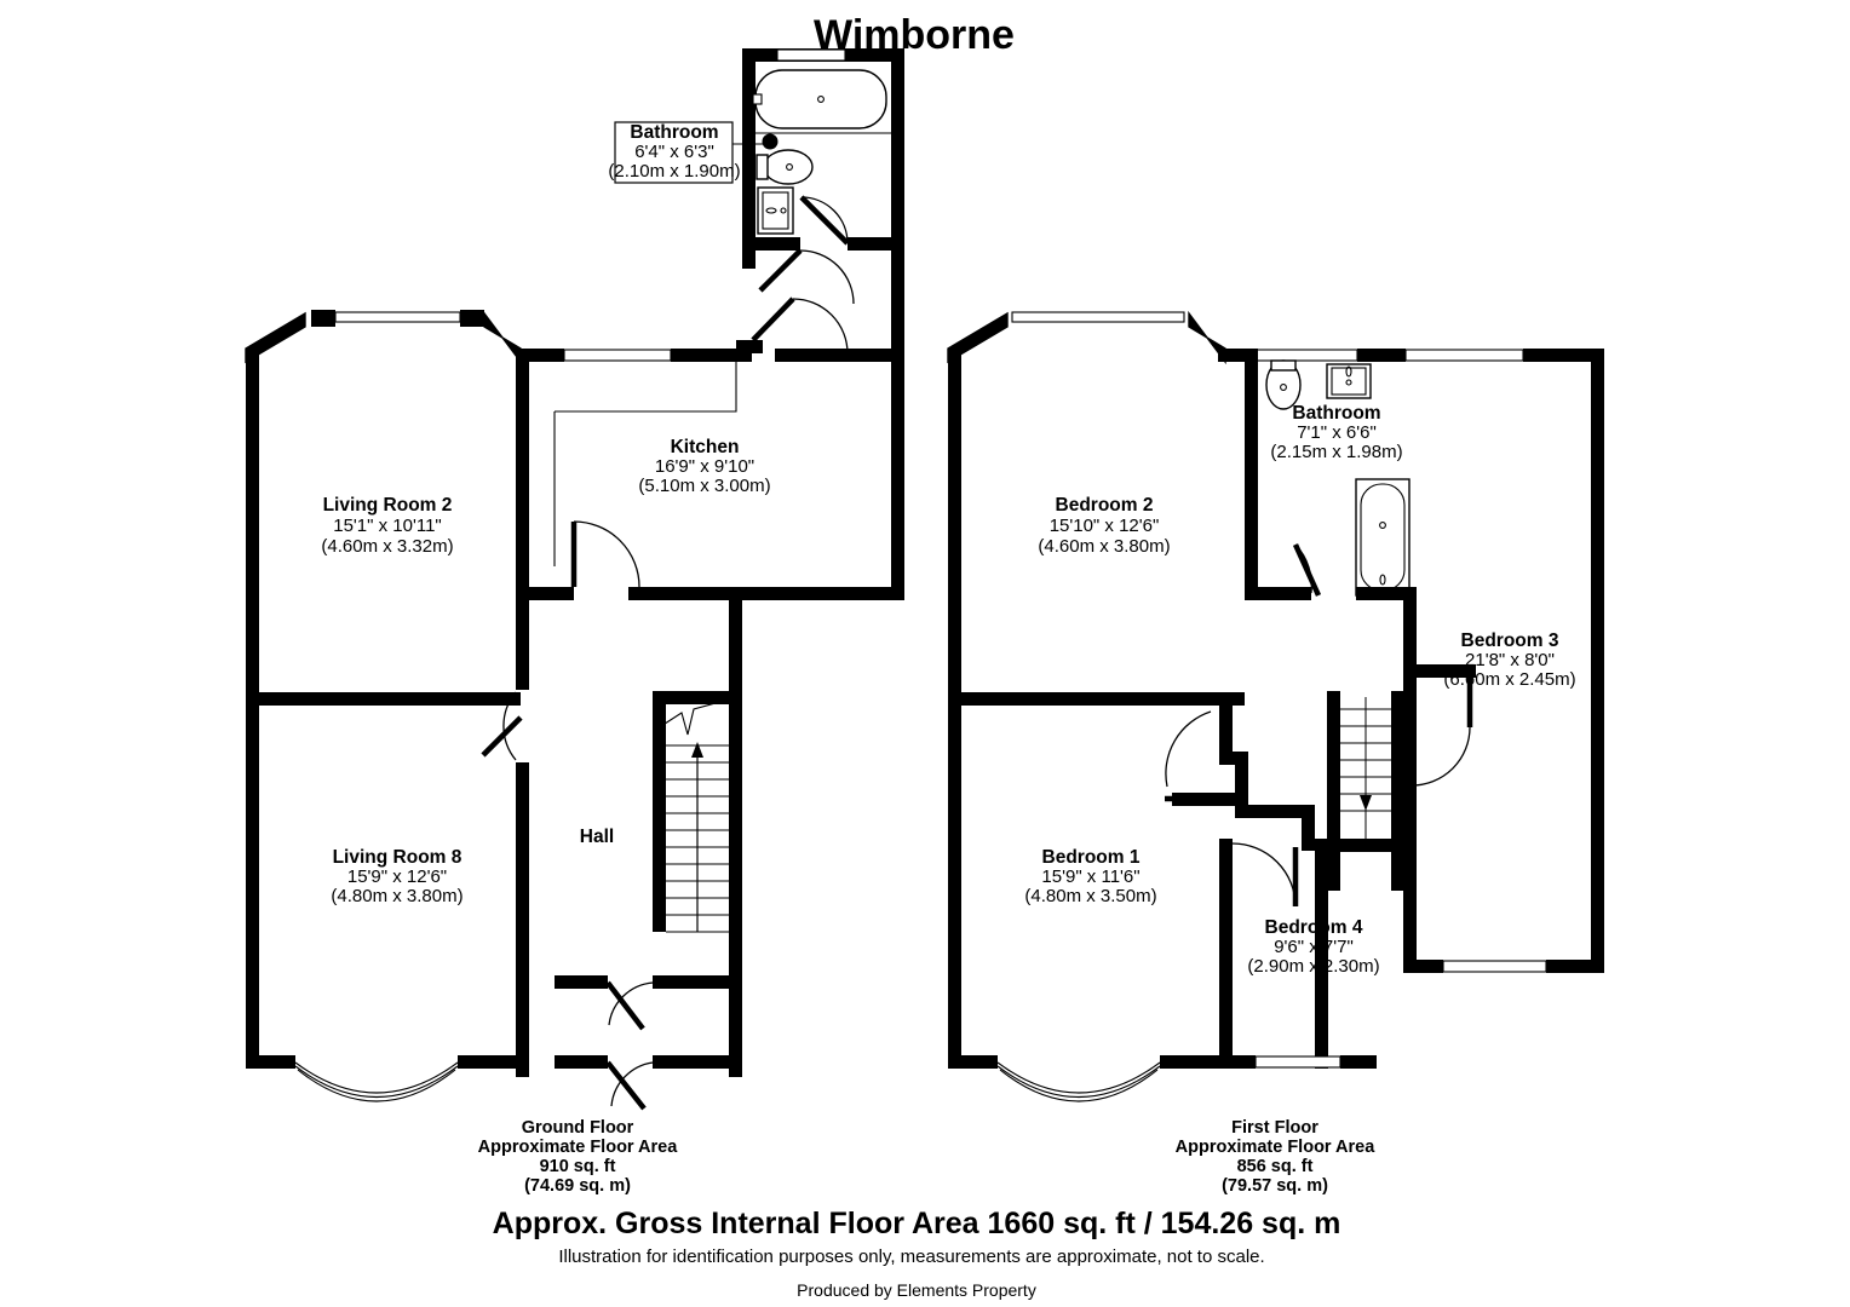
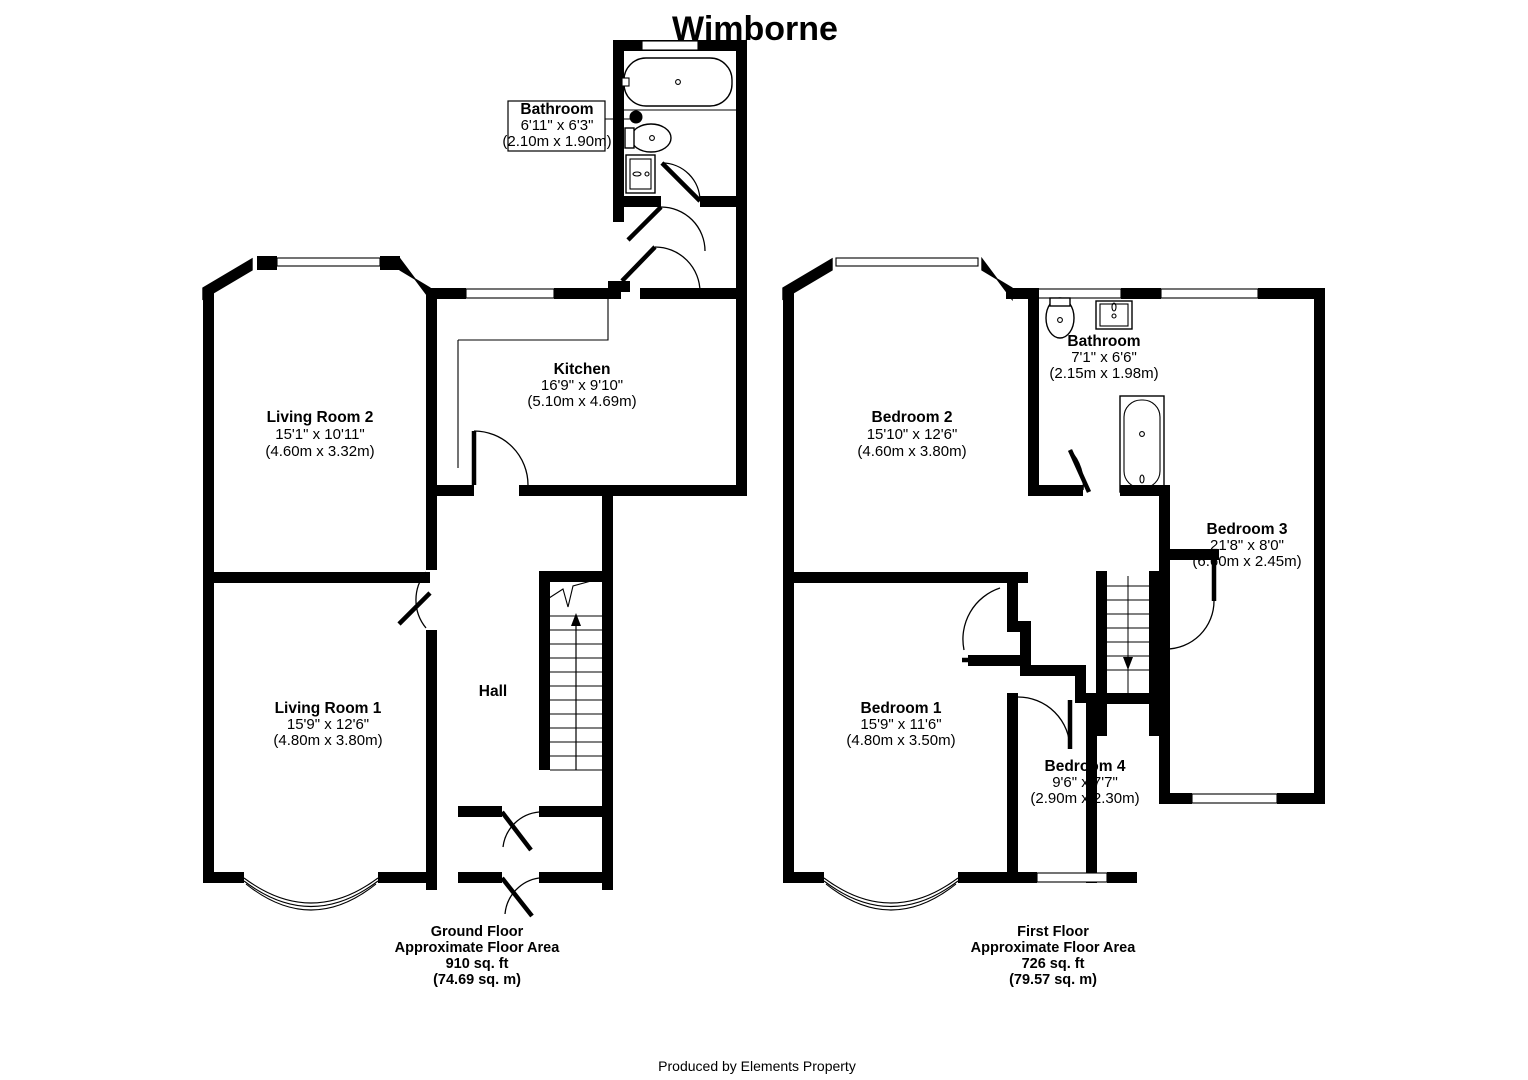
  Wimborne
  Bathroom
- 6'4" x 6'3"
+ 6'11" x 6'3"
  (2.10m x 1.90m)
  Living Room 2
  15'1" x 10'11"
  (4.60m x 3.32m)
  Kitchen
  16'9" x 9'10"
- (5.10m x 3.00m)
+ (5.10m x 4.69m)
  Hall
- Living Room 8
+ Living Room 1
  15'9" x 12'6"
  (4.80m x 3.80m)
  Bedroom 2
  15'10" x 12'6"
  (4.60m x 3.80m)
  Bathroom
  7'1" x 6'6"
  (2.15m x 1.98m)
  Bedroom 3
  21'8" x 8'0"
  (6.60m x 2.45m)
  Bedroom 1
  15'9" x 11'6"
  (4.80m x 3.50m)
  Bedroom 4
  9'6" x 7'7"
  (2.90m x 2.30m)
  Ground Floor
  Approximate Floor Area
  910 sq. ft
  (74.69 sq. m)
  First Floor
  Approximate Floor Area
- 856 sq. ft
+ 726 sq. ft
  (79.57 sq. m)
- Approx. Gross Internal Floor Area 1660 sq. ft / 154.26 sq. m
- Illustration for identification purposes only, measurements are approximate, not to scale.
  Produced by Elements Property
